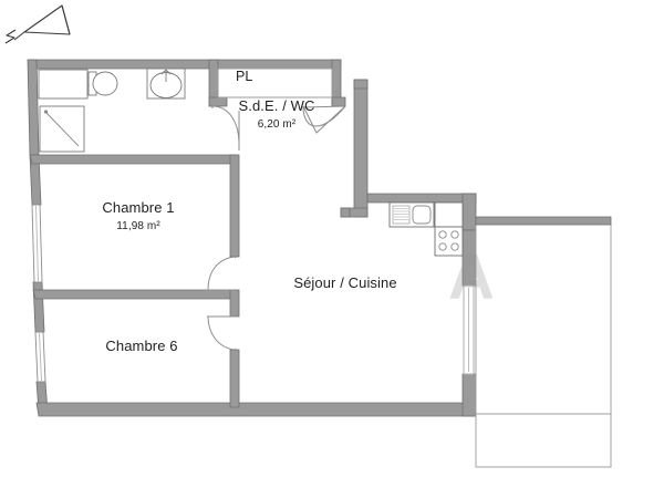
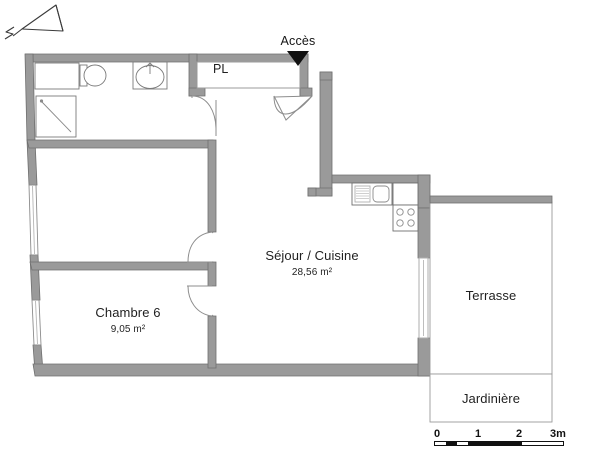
- A
- S.d.E. / WC
- 6,20 m²
- Chambre 1
- 11,98 m²
  Chambre 6
+ 9,05 m²
  Séjour / Cuisine
+ 28,56 m²
+ Terrasse
+ Jardinière
  PL
+ Accès
+ 0
+ 1
+ 2
+ 3m
